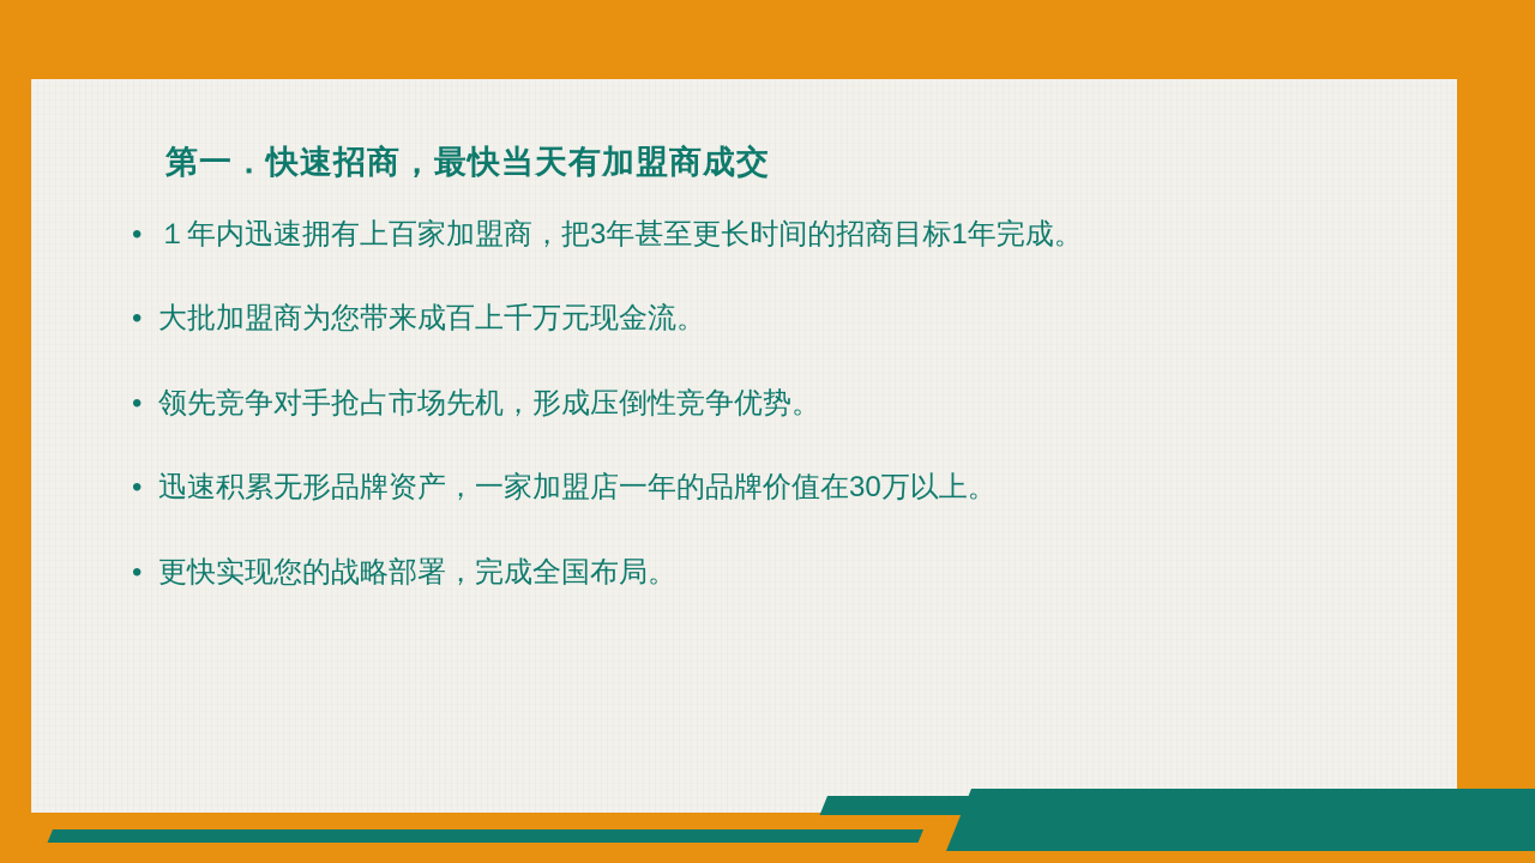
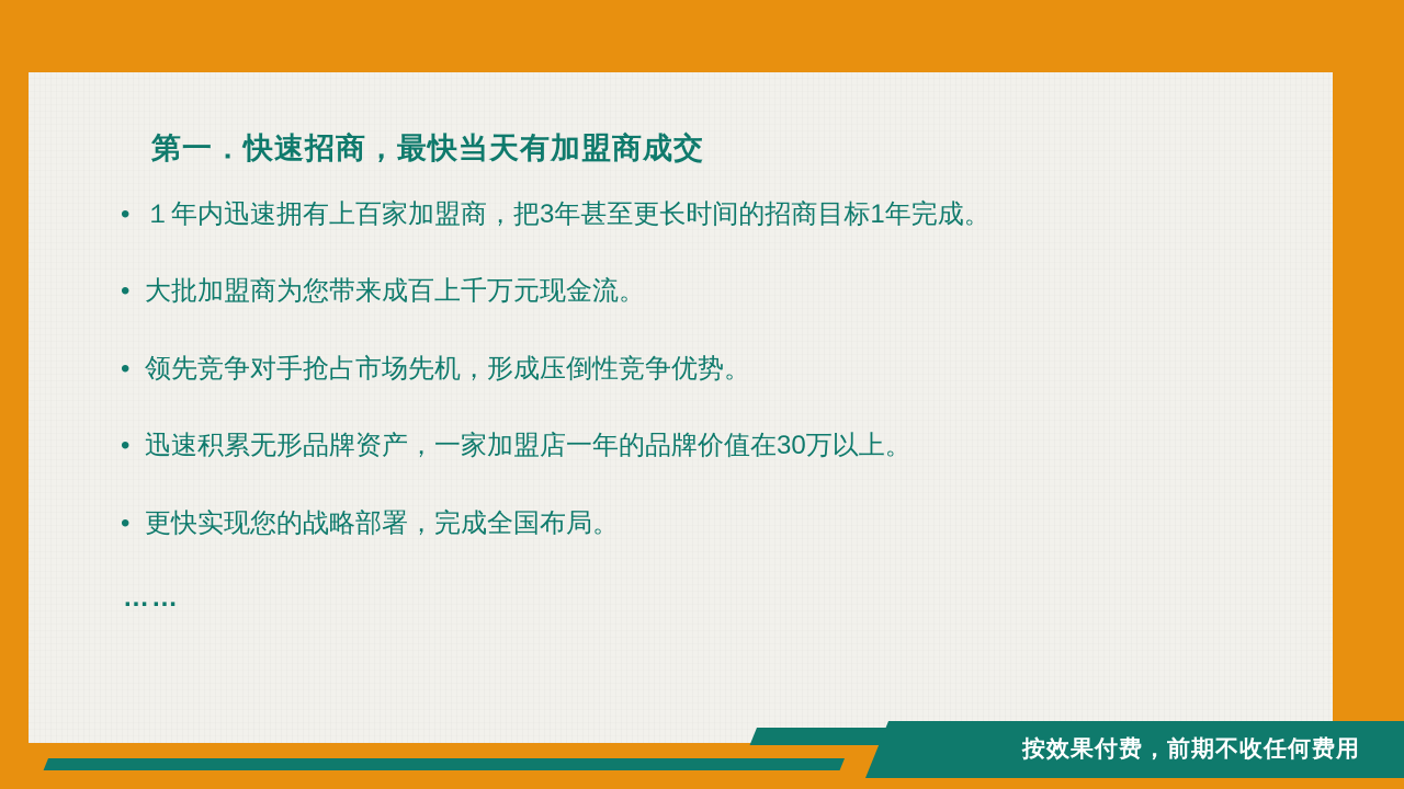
  第一．快速招商，最快当天有加盟商成交
  •
  １年内迅速拥有上百家加盟商，把3年甚至更长时间的招商目标1年完成。
  •
  大批加盟商为您带来成百上千万元现金流。
  •
  领先竞争对手抢占市场先机，形成压倒性竞争优势。
  •
  迅速积累无形品牌资产，一家加盟店一年的品牌价值在30万以上。
  •
  更快实现您的战略部署，完成全国布局。
+ ……
+ 按效果付费，前期不收任何费用
